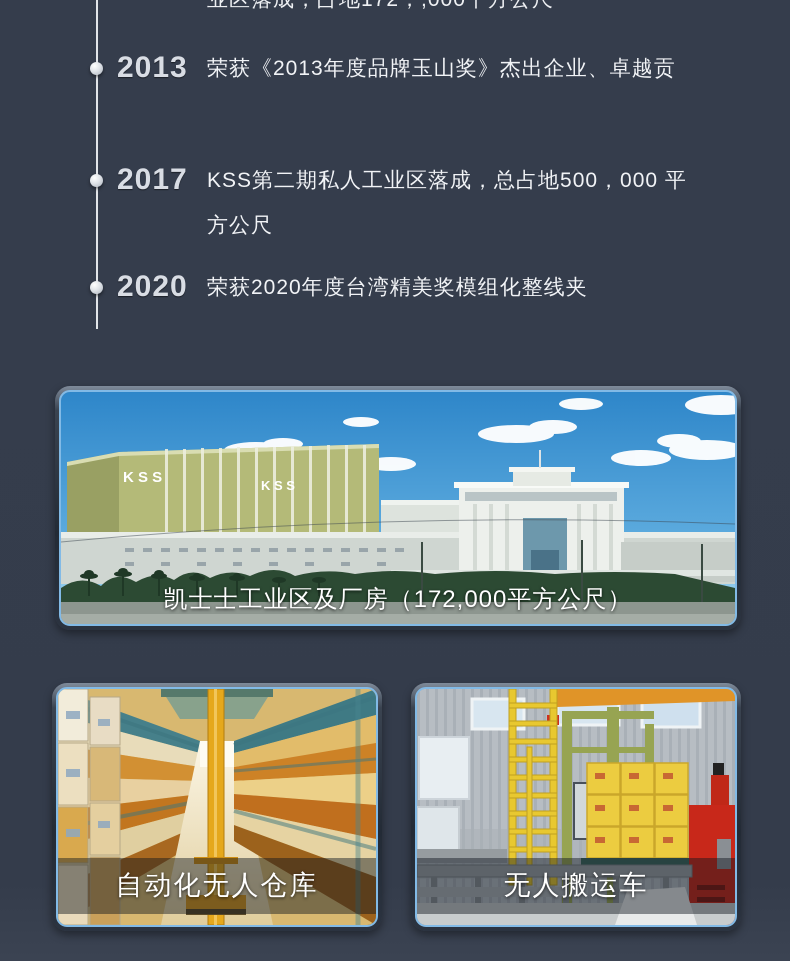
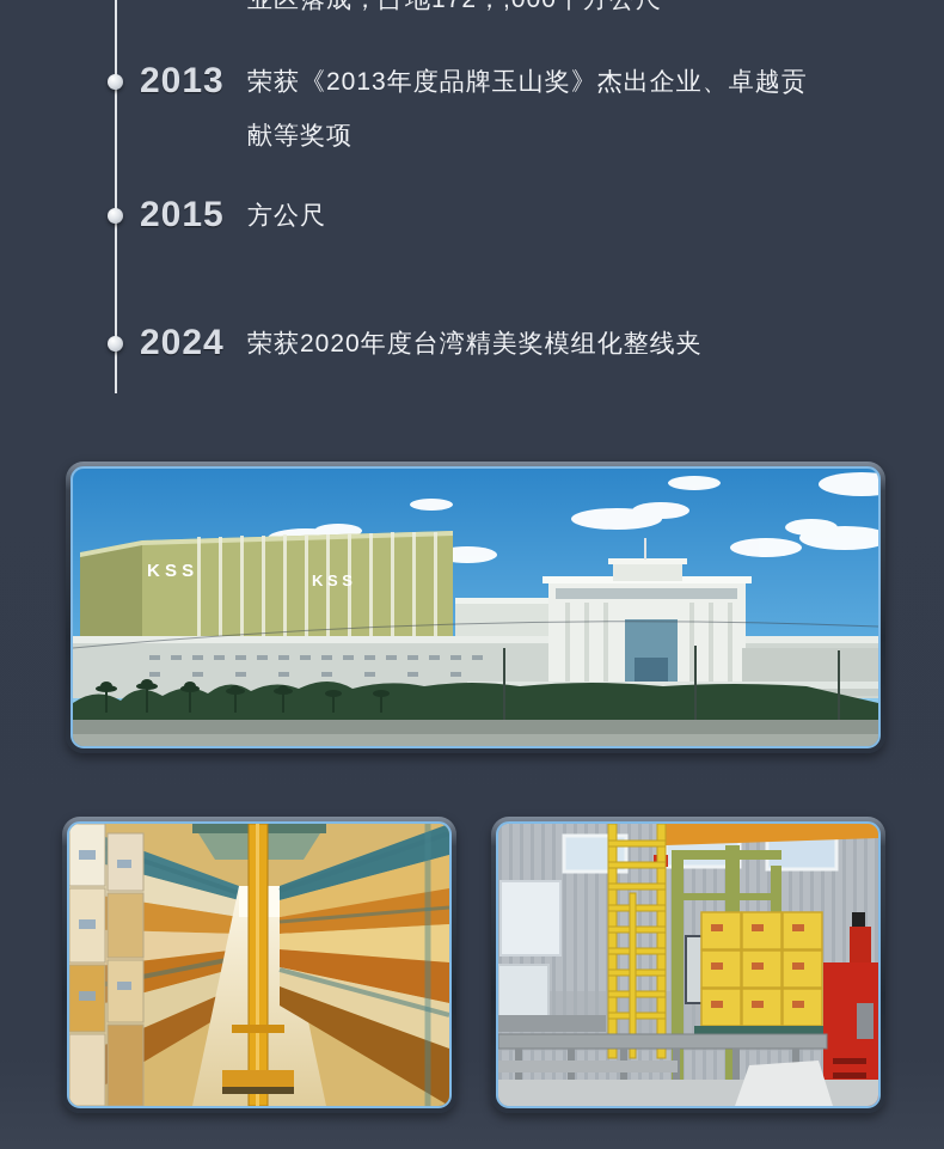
  2013
  荣获《2013年度品牌玉山奖》杰出企业、卓越贡
+ 献等奖项
- 2017
+ 2015
- KSS第二期私人工业区落成，总占地500，000 平
  方公尺
- 2020
+ 2024
  荣获2020年度台湾精美奖模组化整线夹
  K S S
  K S S
- 凯士士工业区及厂房（172,000平方公尺）
- 自动化无人仓库
- 无人搬运车
